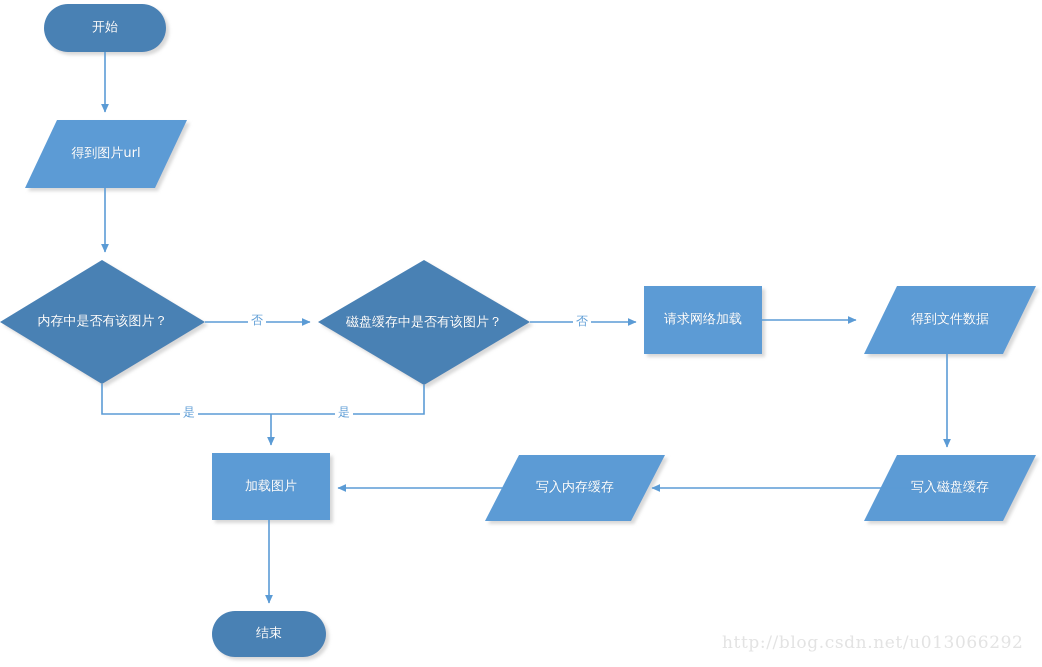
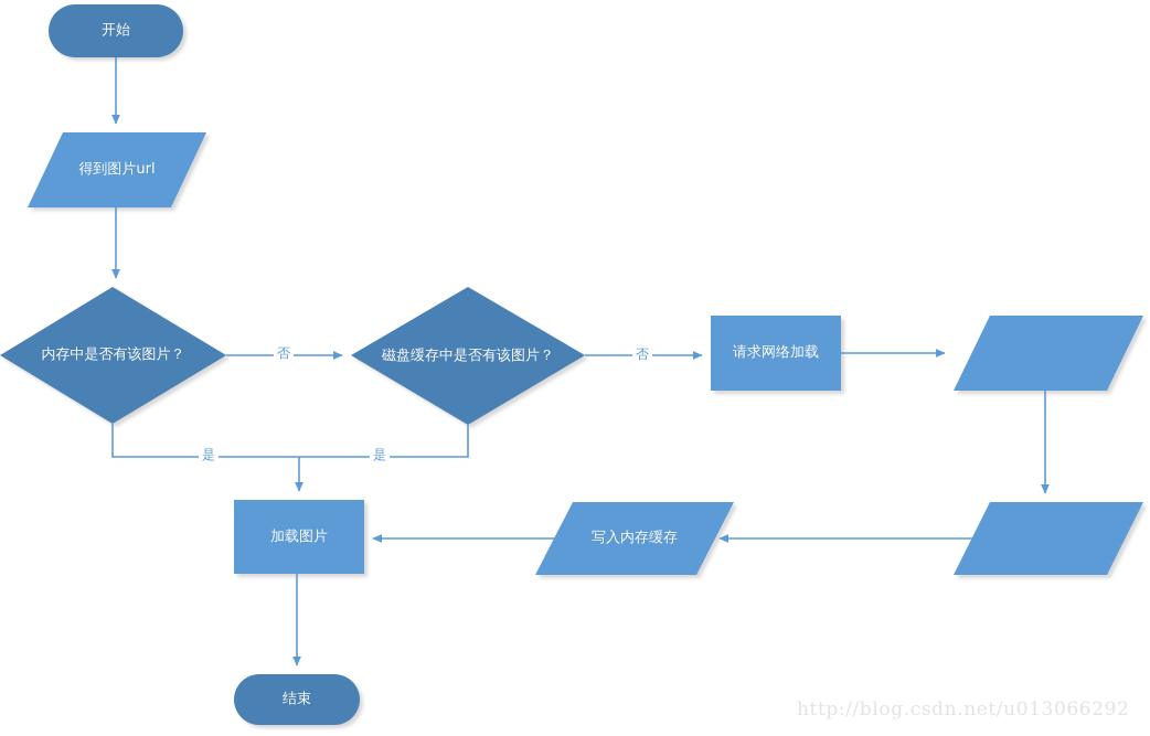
  开始
  得到图片url
  内存中是否有该图片？
  磁盘缓存中是否有该图片？
  请求网络加载
- 得到文件数据
- 写入磁盘缓存
  写入内存缓存
  加载图片
  结束
  否
  否
  是
  是
  http://blog.csdn.net/u013066292
